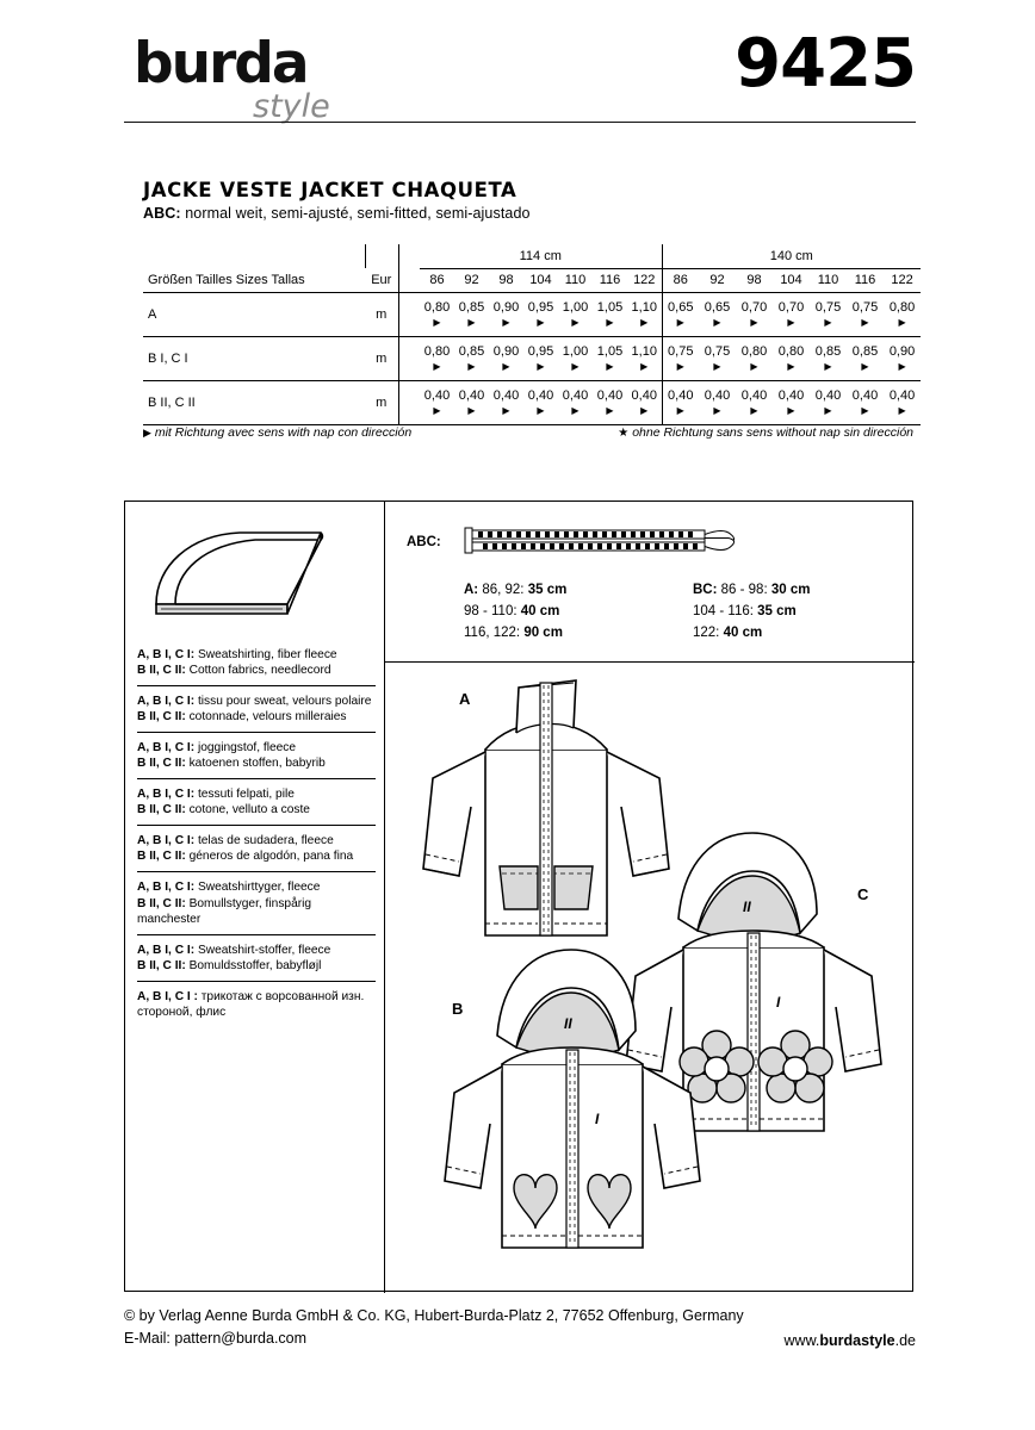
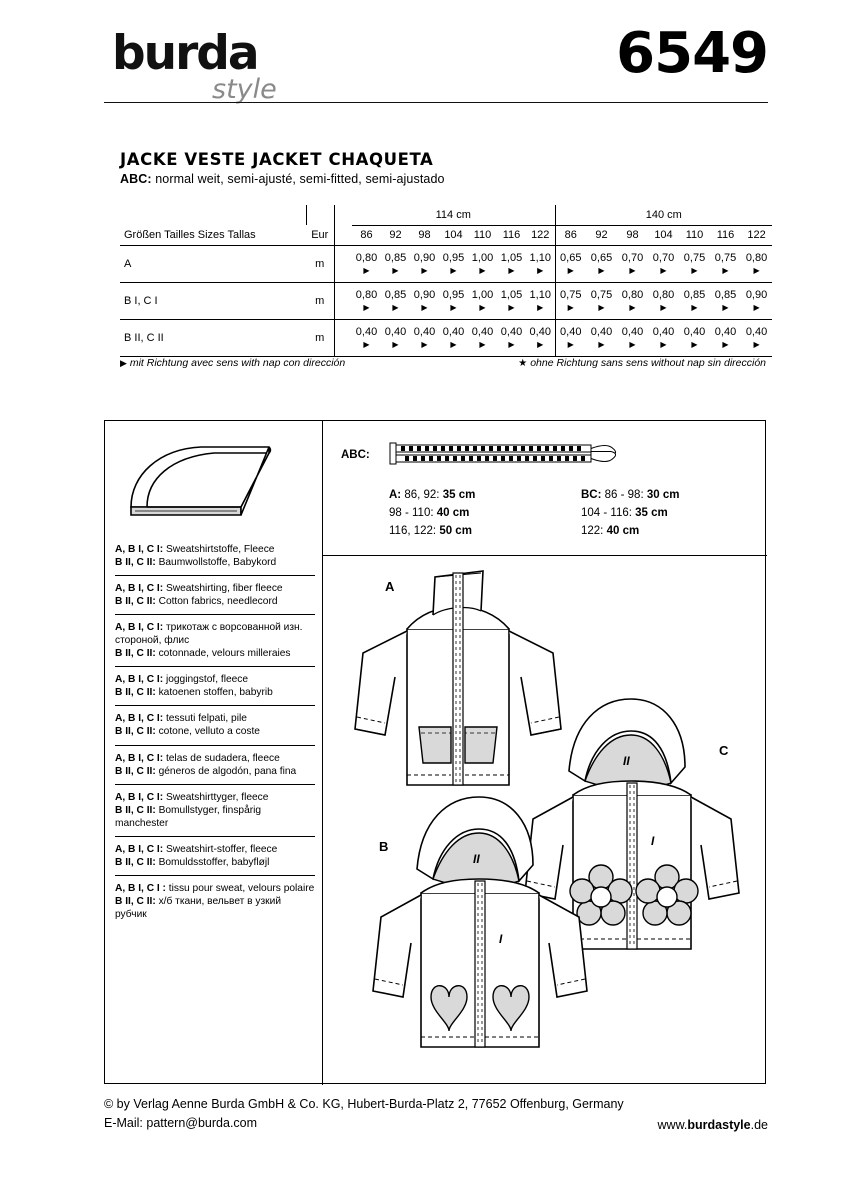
  burda
  style
- 9425
+ 6549
  JACKE VESTE JACKET CHAQUETA
  ABC: normal weit, semi-ajusté, semi-fitted, semi-ajustado
  			114 cm	140 cm
  Größen Tailles Sizes Tallas	Eur		86	92	98	104	110	116	122	86	92	98	104	110	116	122
  A	m		0,80▶	0,85▶	0,90▶	0,95▶	1,00▶	1,05▶	1,10▶	0,65▶	0,65▶	0,70▶	0,70▶	0,75▶	0,75▶	0,80▶
  B I, C I	m		0,80▶	0,85▶	0,90▶	0,95▶	1,00▶	1,05▶	1,10▶	0,75▶	0,75▶	0,80▶	0,80▶	0,85▶	0,85▶	0,90▶
  B II, C II	m		0,40▶	0,40▶	0,40▶	0,40▶	0,40▶	0,40▶	0,40▶	0,40▶	0,40▶	0,40▶	0,40▶	0,40▶	0,40▶	0,40▶
  ▶ mit Richtung avec sens with nap con dirección
  ★ ohne Richtung sans sens without nap sin dirección
+ A, B I, C I: Sweatshirtstoffe, Fleece
+ B II, C II: Baumwollstoffe, Babykord
  A, B I, C I: Sweatshirting, fiber fleece
  B II, C II: Cotton fabrics, needlecord
- A, B I, C I: tissu pour sweat, velours polaire
+ A, B I, C I: трикотаж с ворсованной изн. стороной, флис
  B II, C II: cotonnade, velours milleraies
  A, B I, C I: joggingstof, fleece
  B II, C II: katoenen stoffen, babyrib
  A, B I, C I: tessuti felpati, pile
  B II, C II: cotone, velluto a coste
  A, B I, C I: telas de sudadera, fleece
  B II, C II: géneros de algodón, pana fina
  A, B I, C I: Sweatshirttyger, fleece
  B II, C II: Bomullstyger, finspårig manchester
  A, B I, C I: Sweatshirt-stoffer, fleece
  B II, C II: Bomuldsstoffer, babyfløjl
- A, B I, C I : трикотаж с ворсованной изн. стороной, флис
+ A, B I, C I : tissu pour sweat, velours polaire
+ B II, C II: х/б ткани, вельвет в узкий рубчик
  ABC:
  A: 86, 92: 35 cm
  98 - 110: 40 cm
- 116, 122: 90 cm
+ 116, 122: 50 cm
  BC: 86 - 98: 30 cm
  104 - 116: 35 cm
  122: 40 cm
  A
  II
  I
  C
  II
  I
  B
  © by Verlag Aenne Burda GmbH & Co. KG, Hubert-Burda-Platz 2, 77652 Offenburg, Germany
  E-Mail: pattern@burda.com
  www.burdastyle.de
